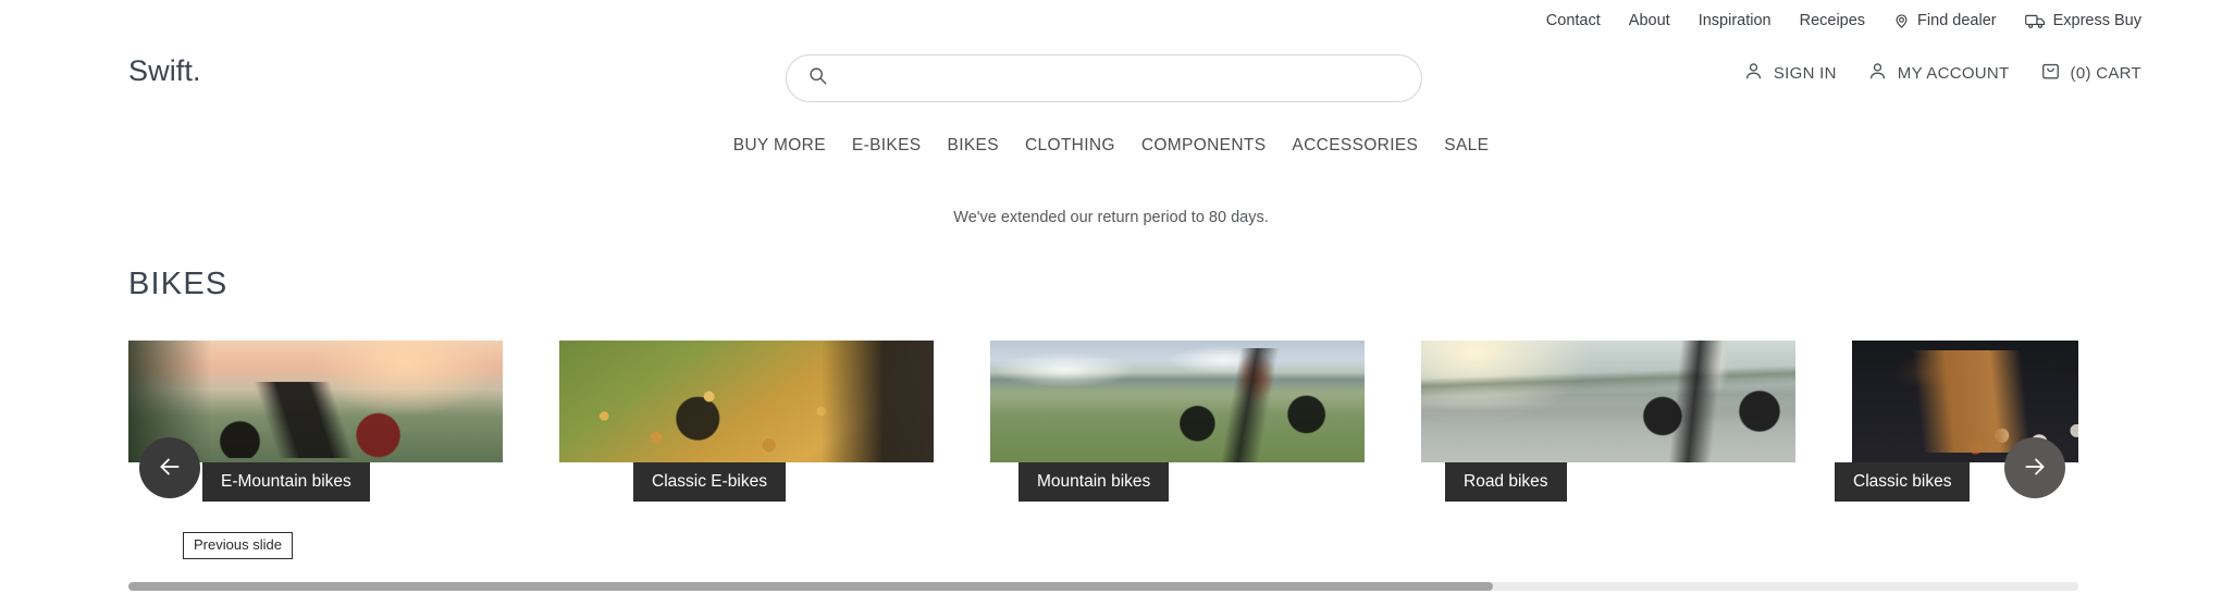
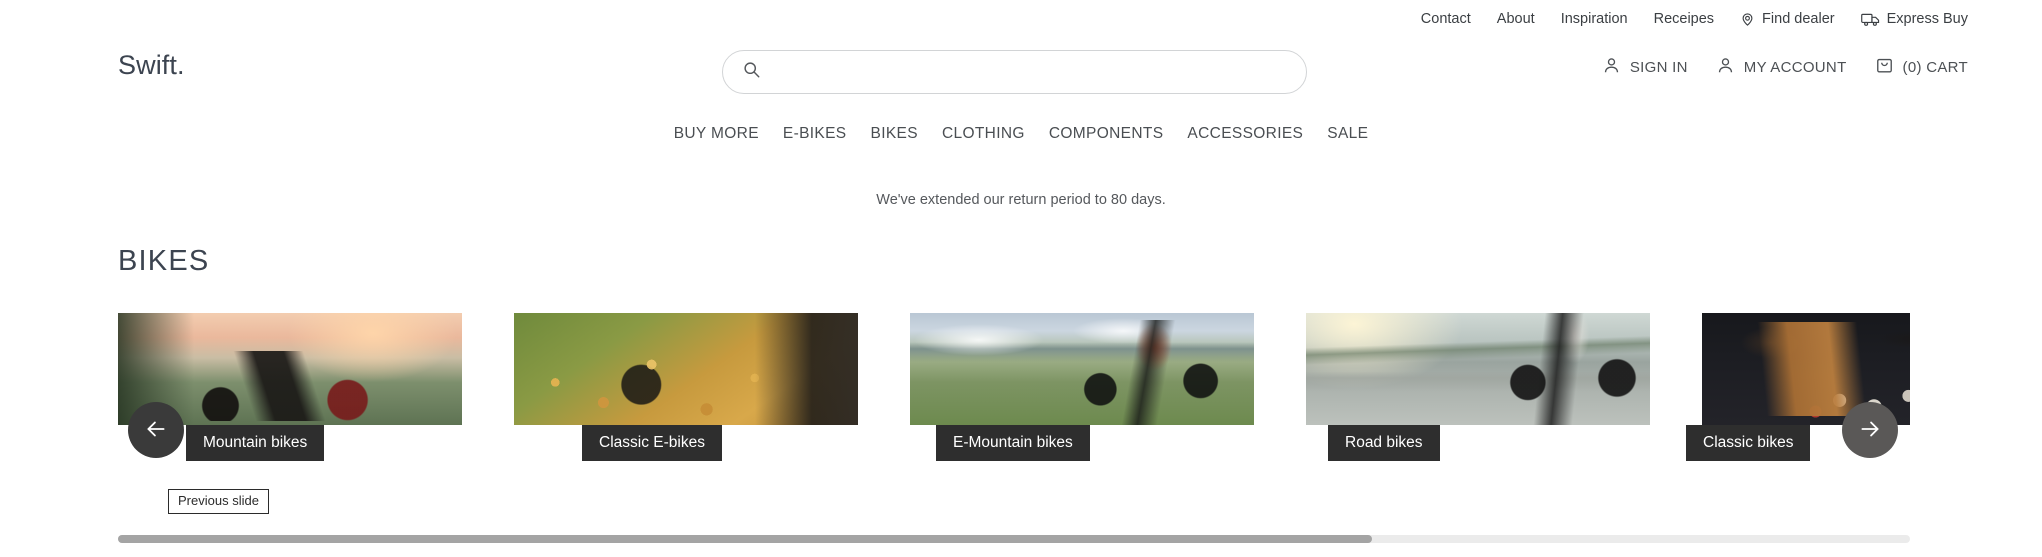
  Contact
  About
  Inspiration
  Receipes
  Find dealer
  Express Buy
  Swift.
  SIGN IN
  MY ACCOUNT
  (0) CART
  BUY MORE
  E-BIKES
  BIKES
  CLOTHING
  COMPONENTS
  ACCESSORIES
  SALE
  We've extended our return period to 80 days.
  BIKES
- E-Mountain bikes
+ Mountain bikes
  Classic E-bikes
- Mountain bikes
+ E-Mountain bikes
  Road bikes
  Classic bikes
  Previous slide
